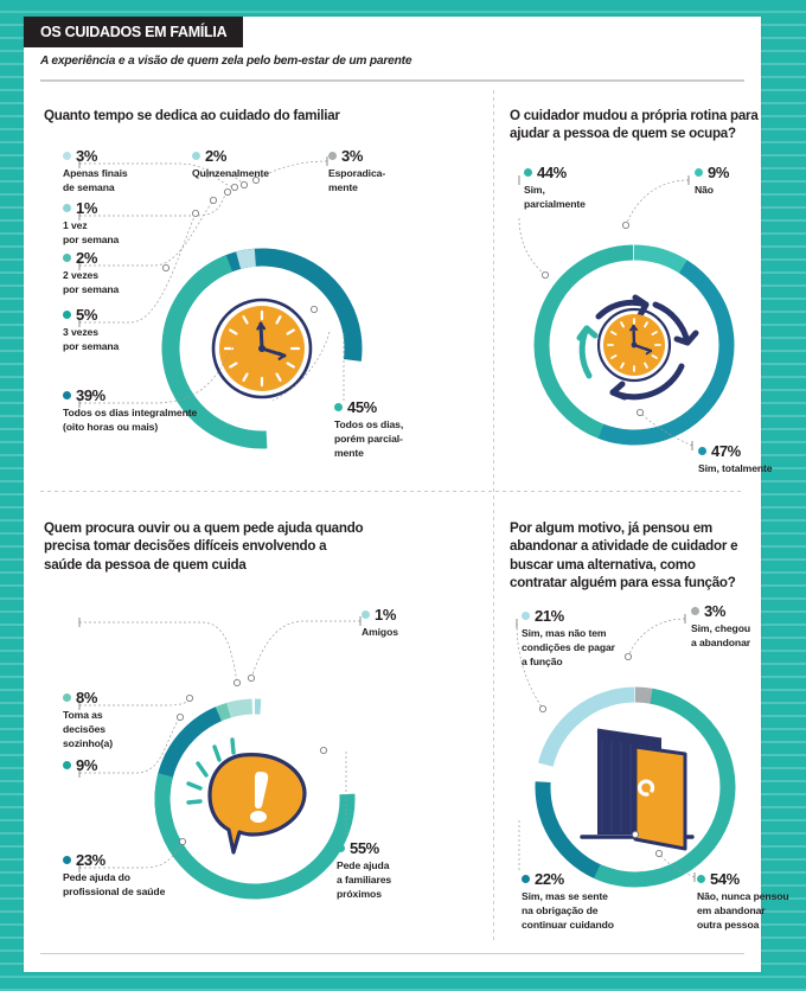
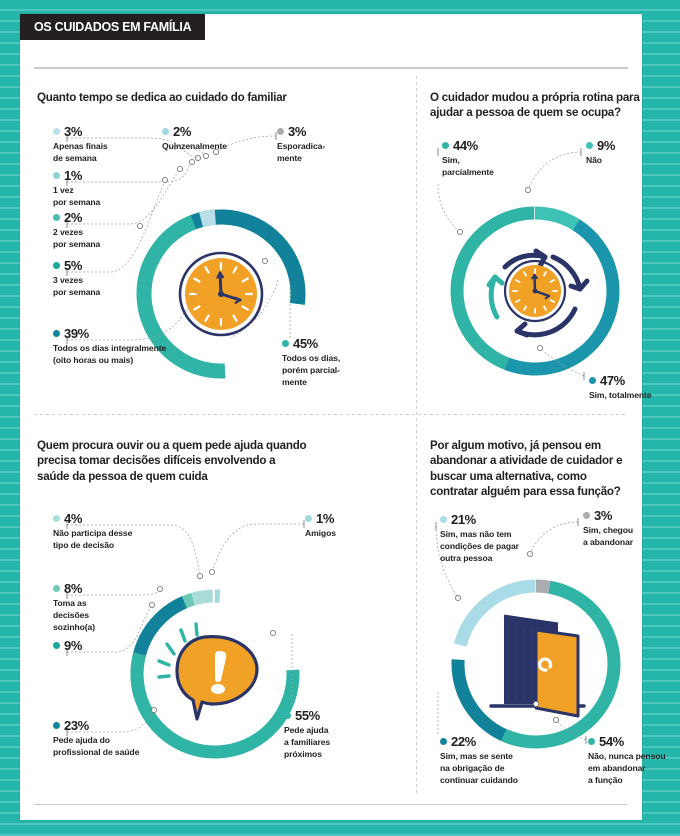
  OS CUIDADOS EM FAMÍLIA
- A experiência e a visão de quem zela pelo bem-estar de um parente
  Quanto tempo se dedica ao cuidado do familiar
  3%
  Apenas finais
  de semana
  1%
  1 vez
  por semana
  2%
  2 vezes
  por semana
  5%
  3 vezes
  por semana
  39%
  Todos os dias integralmente
  (oito horas ou mais)
  2%
  Quinzenalmente
  3%
  Esporadica-
  mente
  45%
  Todos os dias,
  porém parcial-
  mente
  O cuidador mudou a própria rotina para ajudar a pessoa de quem se ocupa?
  44%
  Sim,
  parcialmente
  9%
  Não
  47%
  Sim, totalmente
  Quem procura ouvir ou a quem pede ajuda quando precisa tomar decisões difíceis envolvendo a saúde da pessoa de quem cuida
+ 4%
+ Não participa desse
+ tipo de decisão
  8%
  Toma as
  decisões
  sozinho(a)
  9%
  23%
  Pede ajuda do
  profissional de saúde
  1%
  Amigos
  55%
  Pede ajuda
  a familiares
  próximos
  Por algum motivo, já pensou em abandonar a atividade de cuidador e buscar uma alternativa, como contratar alguém para essa função?
  21%
  Sim, mas não tem
  condições de pagar
- a função
+ outra pessoa
  3%
  Sim, chegou
  a abandonar
  22%
  Sim, mas se sente
  na obrigação de
  continuar cuidando
  54%
  Não, nunca pensou
  em abandonar
- outra pessoa
+ a função
